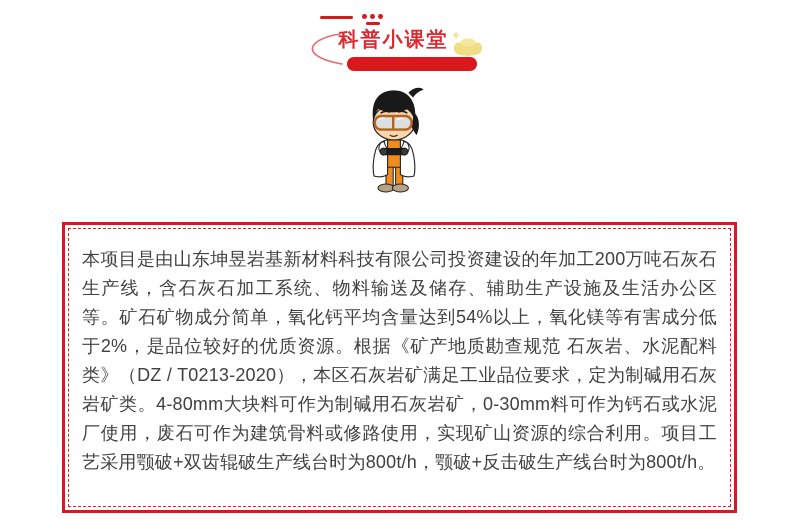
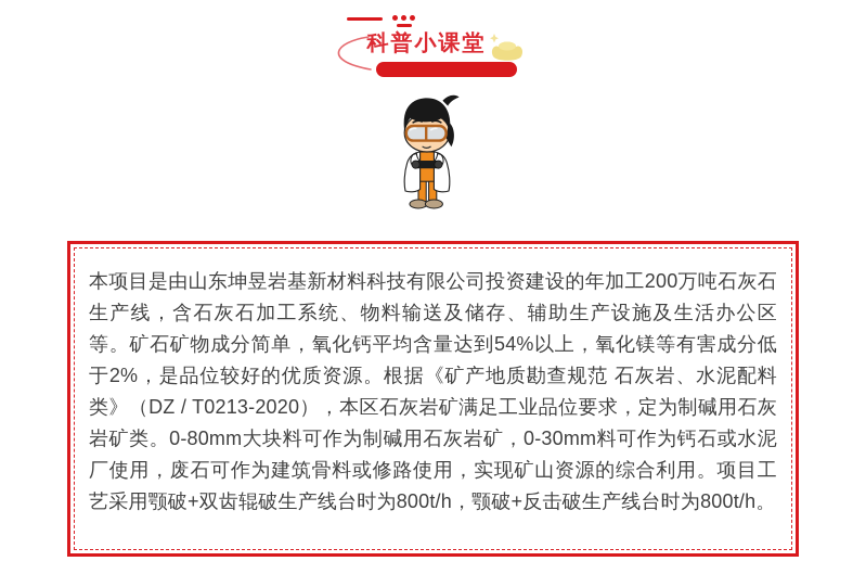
  科普小课堂
- 本项目是由山东坤昱岩基新材料科技有限公司投资建设的年加工200万吨石灰石生产线，含石灰石加工系统、物料输送及储存、辅助生产设施及生活办公区等。矿石矿物成分简单，氧化钙平均含量达到54%以上，氧化镁等有害成分低于2%，是品位较好的优质资源。根据《矿产地质勘查规范 石灰岩、水泥配料类》（DZ / T0213-2020），本区石灰岩矿满足工业品位要求，定为制碱用石灰岩矿类。4-80mm大块料可作为制碱用石灰岩矿，0-30mm料可作为钙石或水泥厂使用，废石可作为建筑骨料或修路使用，实现矿山资源的综合利用。项目工艺采用颚破+双齿辊破生产线台时为800t/h，颚破+反击破生产线台时为800t/h。
+ 本项目是由山东坤昱岩基新材料科技有限公司投资建设的年加工200万吨石灰石生产线，含石灰石加工系统、物料输送及储存、辅助生产设施及生活办公区等。矿石矿物成分简单，氧化钙平均含量达到54%以上，氧化镁等有害成分低于2%，是品位较好的优质资源。根据《矿产地质勘查规范 石灰岩、水泥配料类》（DZ / T0213-2020），本区石灰岩矿满足工业品位要求，定为制碱用石灰岩矿类。0-80mm大块料可作为制碱用石灰岩矿，0-30mm料可作为钙石或水泥厂使用，废石可作为建筑骨料或修路使用，实现矿山资源的综合利用。项目工艺采用颚破+双齿辊破生产线台时为800t/h，颚破+反击破生产线台时为800t/h。
